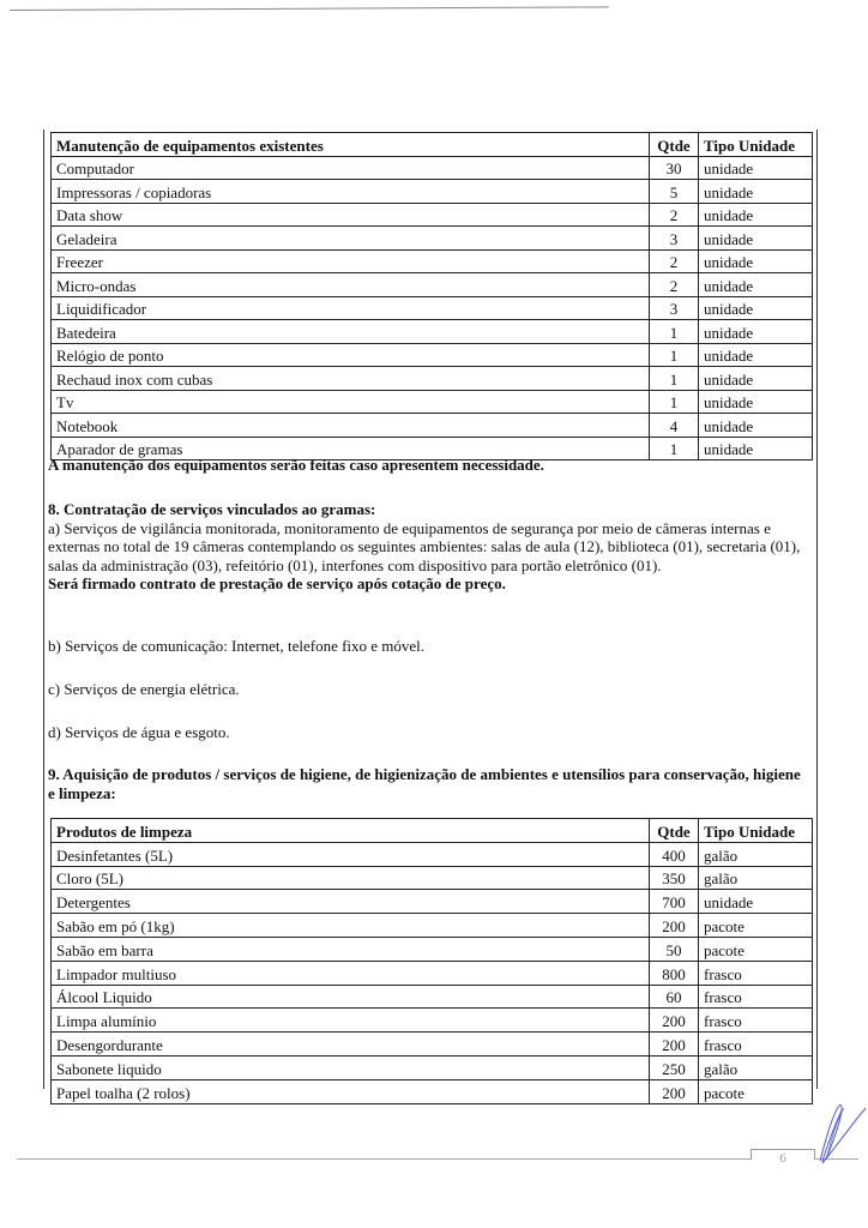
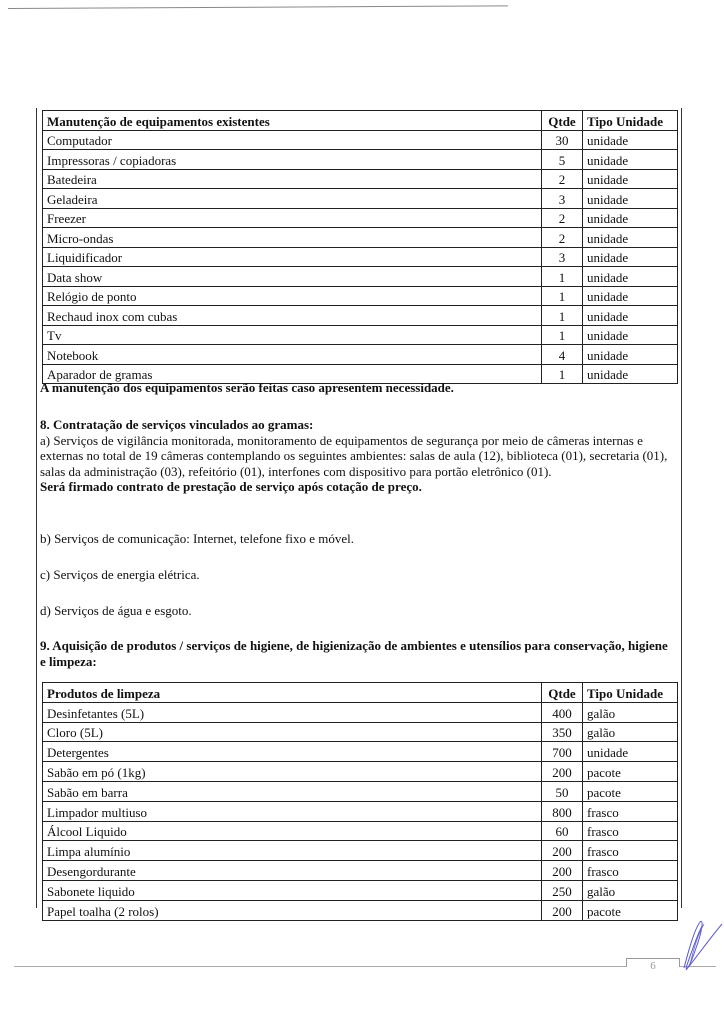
  Manutenção de equipamentos existentes	Qtde	Tipo Unidade
  Computador	30	unidade
  Impressoras / copiadoras	5	unidade
- Data show	2	unidade
+ Batedeira	2	unidade
  Geladeira	3	unidade
  Freezer	2	unidade
  Micro-ondas	2	unidade
  Liquidificador	3	unidade
- Batedeira	1	unidade
+ Data show	1	unidade
  Relógio de ponto	1	unidade
  Rechaud inox com cubas	1	unidade
  Tv	1	unidade
  Notebook	4	unidade
  Aparador de gramas	1	unidade
  A manutenção dos equipamentos serão feitas caso apresentem necessidade.
  8. Contratação de serviços vinculados ao gramas:
  a) Serviços de vigilância monitorada, monitoramento de equipamentos de segurança por meio de câmeras internas e externas no total de 19 câmeras contemplando os seguintes ambientes: salas de aula (12), biblioteca (01), secretaria (01), salas da administração (03), refeitório (01), interfones com dispositivo para portão eletrônico (01).
  Será firmado contrato de prestação de serviço após cotação de preço.
  b) Serviços de comunicação: Internet, telefone fixo e móvel.
  c) Serviços de energia elétrica.
  d) Serviços de água e esgoto.
  9. Aquisição de produtos / serviços de higiene, de higienização de ambientes e utensílios para conservação, higiene e limpeza:
  Produtos de limpeza	Qtde	Tipo Unidade
  Desinfetantes (5L)	400	galão
  Cloro (5L)	350	galão
  Detergentes	700	unidade
  Sabão em pó (1kg)	200	pacote
  Sabão em barra	50	pacote
  Limpador multiuso	800	frasco
  Álcool Liquido	60	frasco
  Limpa alumínio	200	frasco
  Desengordurante	200	frasco
  Sabonete liquido	250	galão
  Papel toalha (2 rolos)	200	pacote
  6
